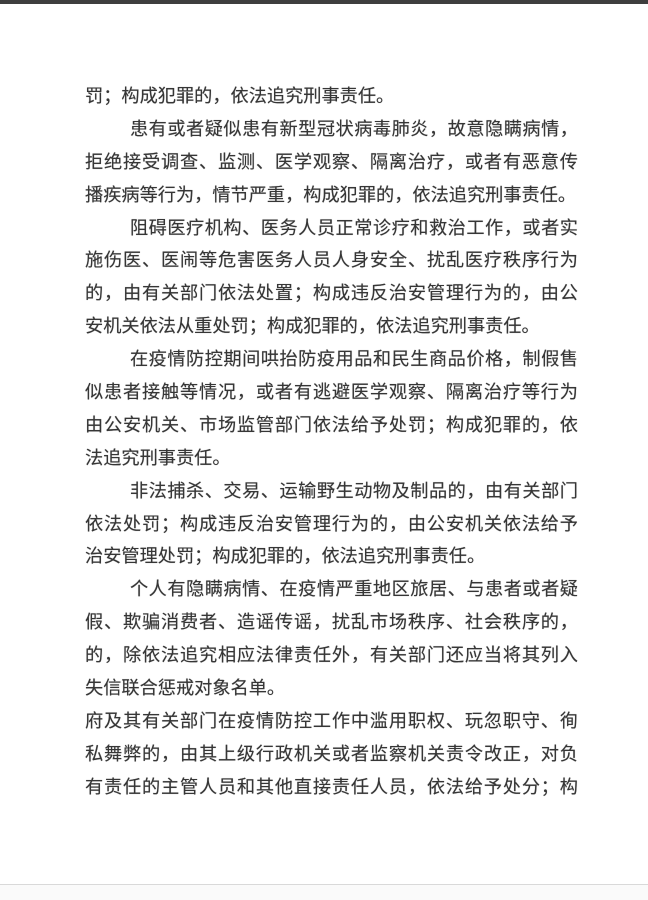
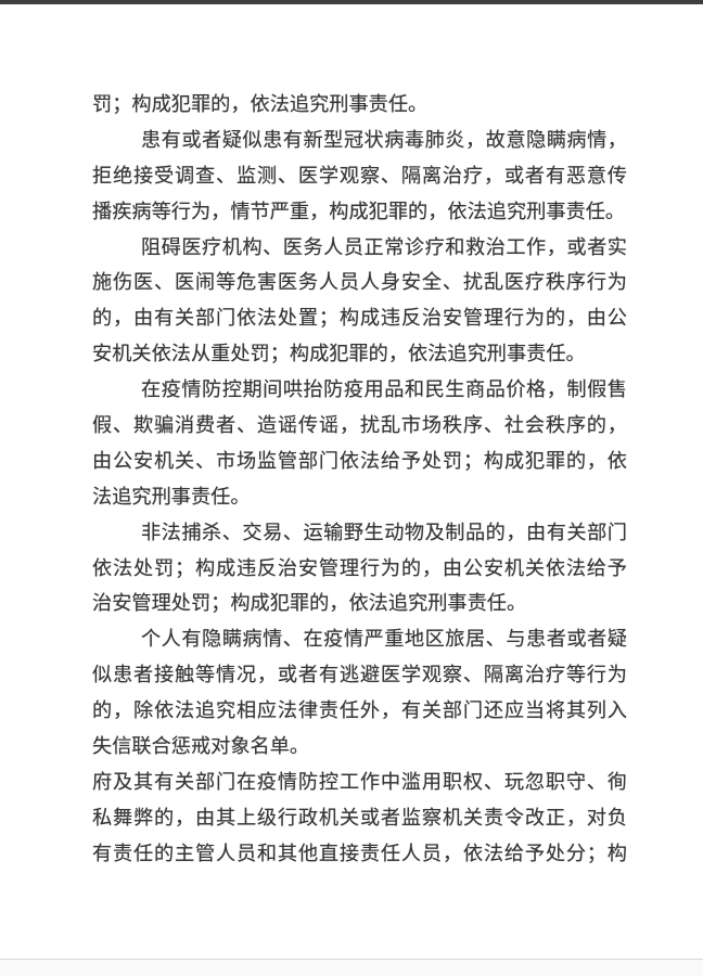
  罚；构成犯罪的，依法追究刑事责任。
  患有或者疑似患有新型冠状病毒肺炎，故意隐瞒病情，
  拒绝接受调查、监测、医学观察、隔离治疗，或者有恶意传
  播疾病等行为，情节严重，构成犯罪的，依法追究刑事责任。
  阻碍医疗机构、医务人员正常诊疗和救治工作，或者实
  施伤医、医闹等危害医务人员人身安全、扰乱医疗秩序行为
  的，由有关部门依法处置；构成违反治安管理行为的，由公
  安机关依法从重处罚；构成犯罪的，依法追究刑事责任。
  在疫情防控期间哄抬防疫用品和民生商品价格，制假售
- 似患者接触等情况，或者有逃避医学观察、隔离治疗等行为
+ 假、欺骗消费者、造谣传谣，扰乱市场秩序、社会秩序的，
  由公安机关、市场监管部门依法给予处罚；构成犯罪的，依
  法追究刑事责任。
  非法捕杀、交易、运输野生动物及制品的，由有关部门
  依法处罚；构成违反治安管理行为的，由公安机关依法给予
  治安管理处罚；构成犯罪的，依法追究刑事责任。
  个人有隐瞒病情、在疫情严重地区旅居、与患者或者疑
- 假、欺骗消费者、造谣传谣，扰乱市场秩序、社会秩序的，
+ 似患者接触等情况，或者有逃避医学观察、隔离治疗等行为
  的，除依法追究相应法律责任外，有关部门还应当将其列入
  失信联合惩戒对象名单。
  府及其有关部门在疫情防控工作中滥用职权、玩忽职守、徇
  私舞弊的，由其上级行政机关或者监察机关责令改正，对负
  有责任的主管人员和其他直接责任人员，依法给予处分；构
